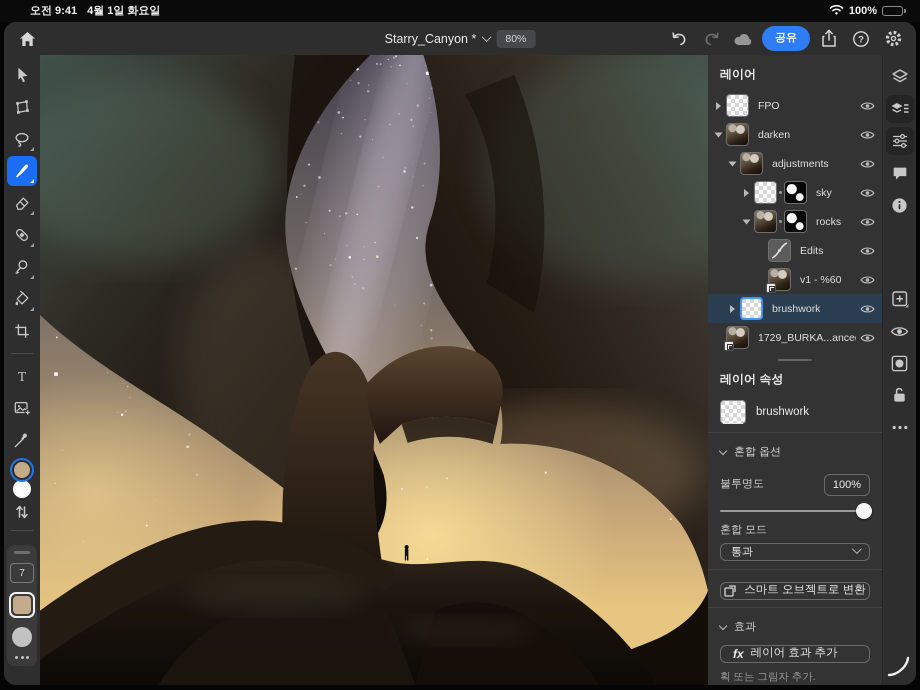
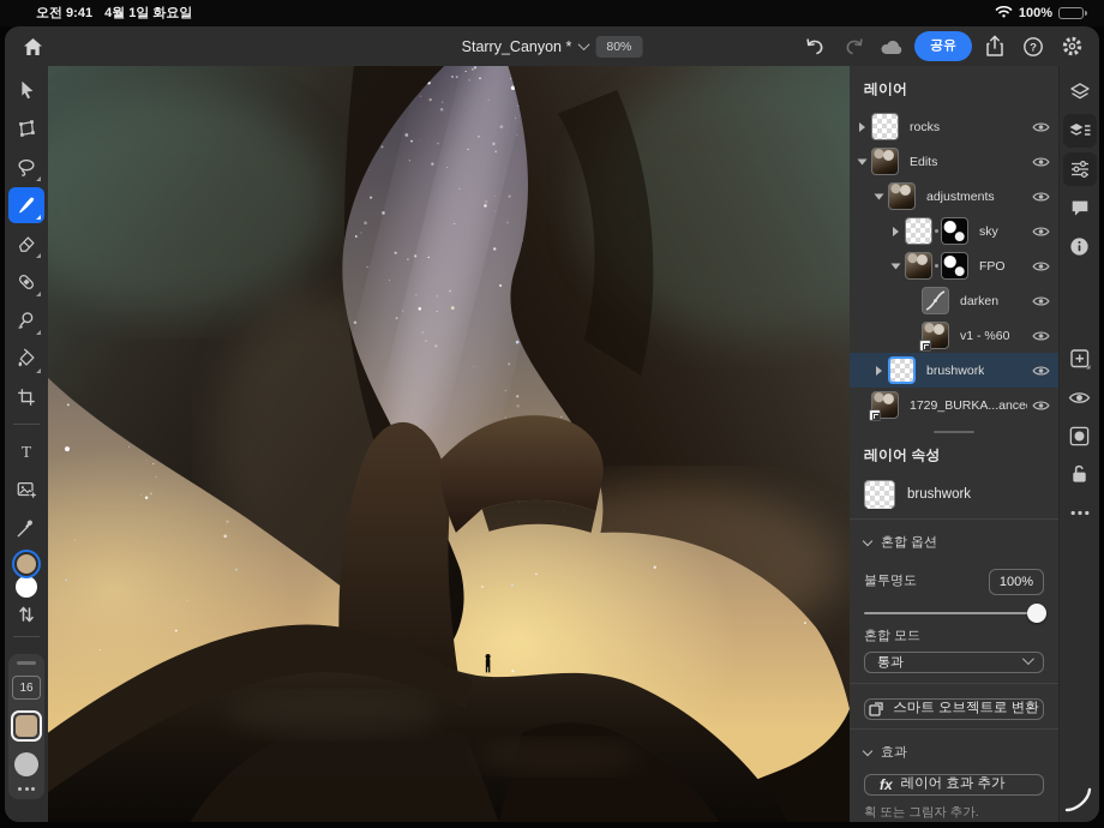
  오전 9:41
  4월 1일 화요일
  100%
  Starry_Canyon *
  80%
  공유
  ?
  T
- 7
+ 16
  레이어
- FPO
+ rocks
- darken
+ Edits
  adjustments
  sky
- rocks
+ FPO
- Edits
+ darken
  v1 - %60
  brushwork
  1729_BURKA...ance
  레이어 속성
  brushwork
  혼합 옵션
  불투명도
  100%
  혼합 모드
  통과
  스마트 오브젝트로 변환
  효과
  fx
  레이어 효과 추가
  획 또는 그림자 추가.
